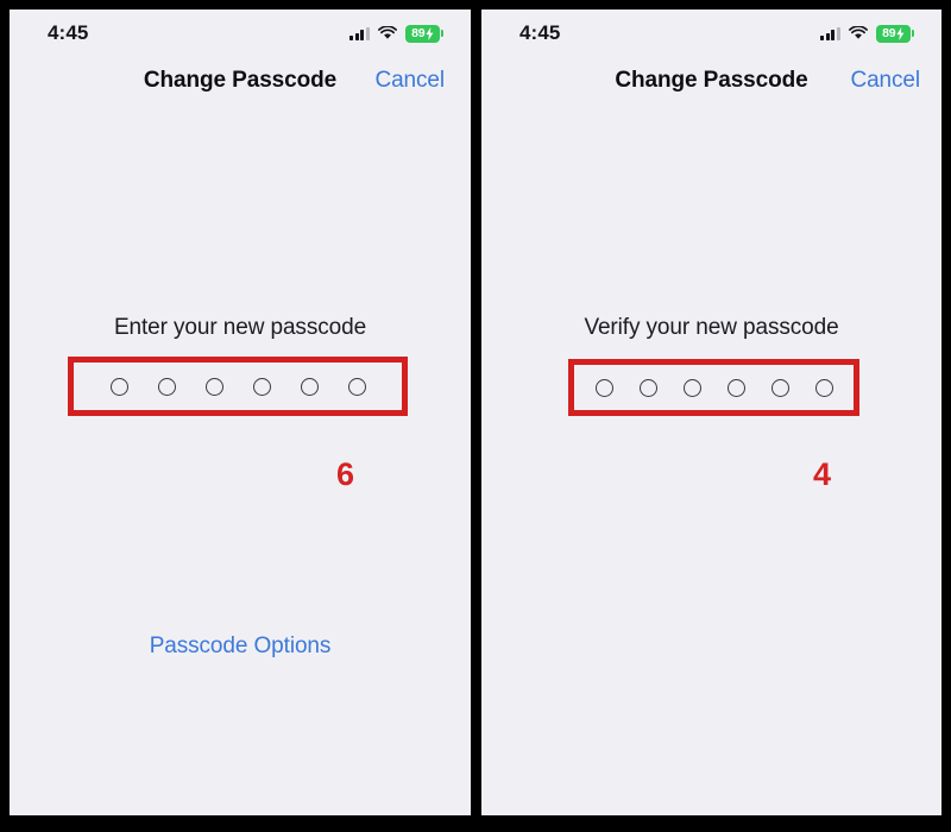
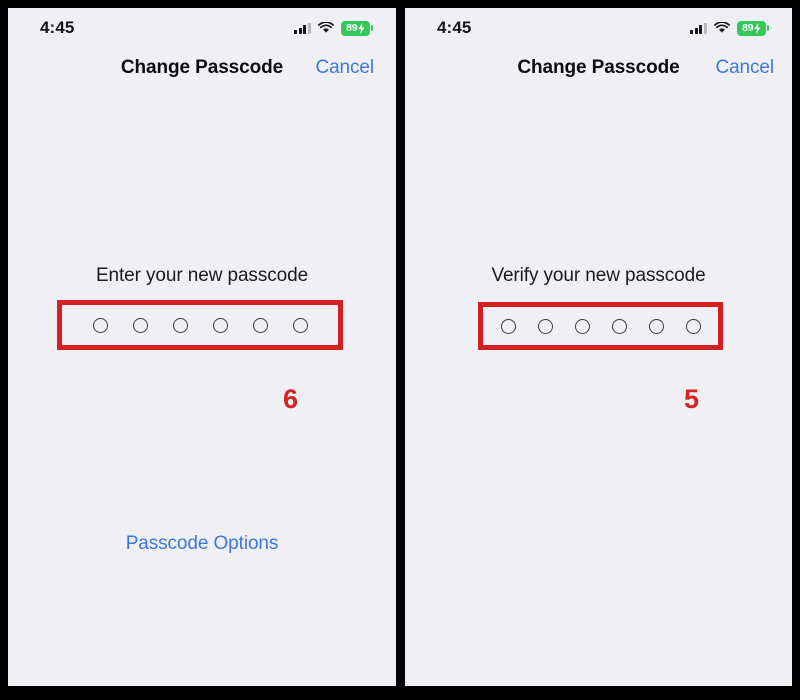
  4:45
  89
  Change Passcode
  Cancel
  Enter your new passcode
  6
  Passcode Options
  4:45
  89
  Change Passcode
  Cancel
  Verify your new passcode
- 4
+ 5
